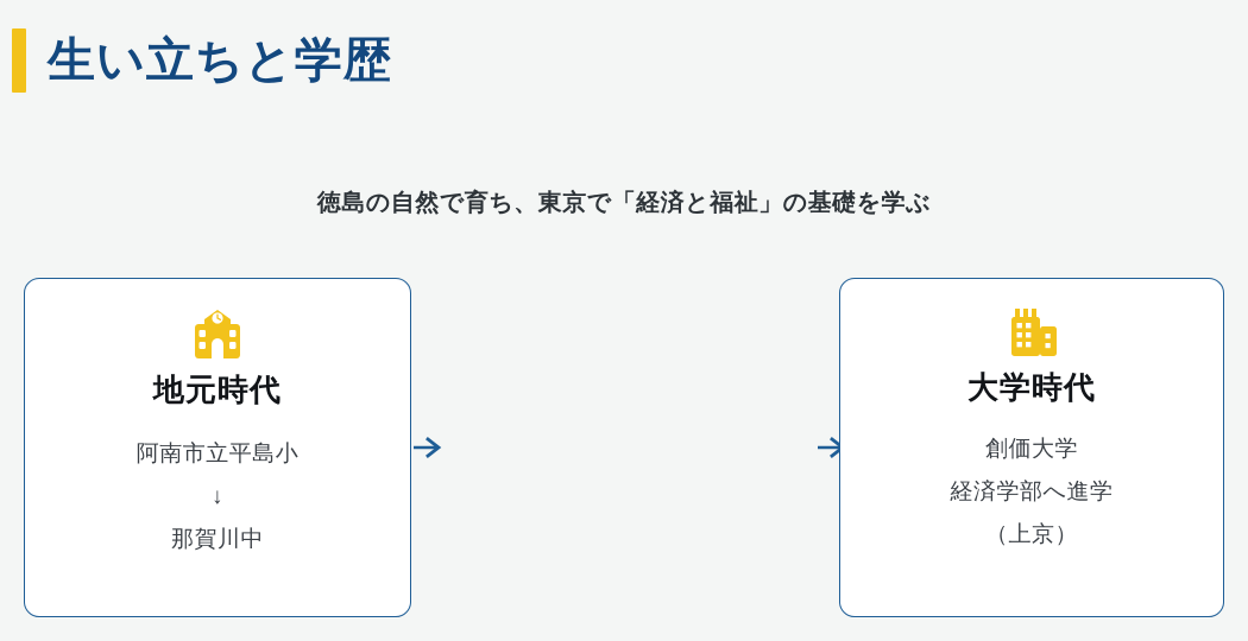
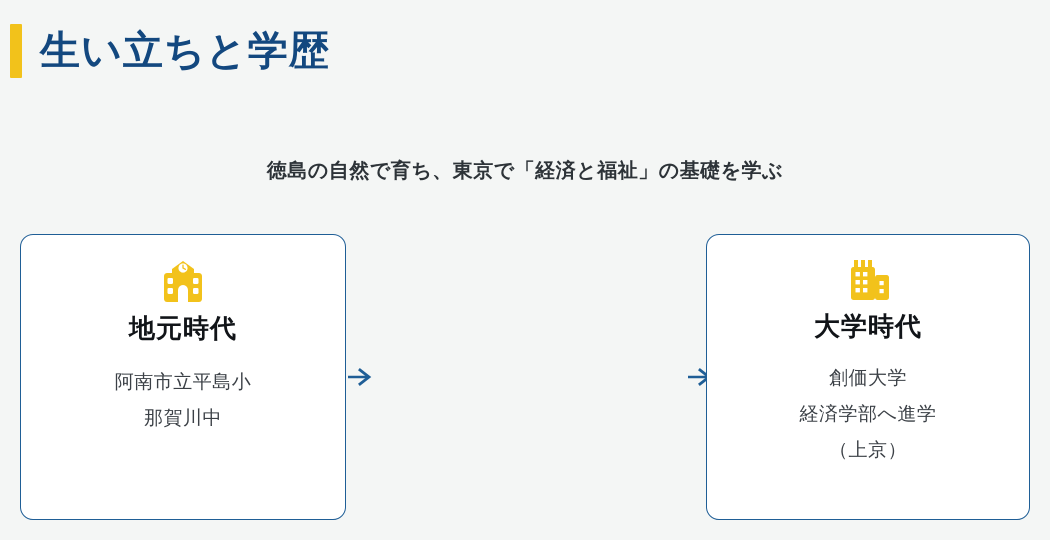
  生い立ちと学歴
  徳島の自然で育ち、東京で「経済と福祉」の基礎を学ぶ
  地元時代
  阿南市立平島小
- ↓
  那賀川中
  大学時代
  創価大学
  経済学部へ進学
  （上京）
